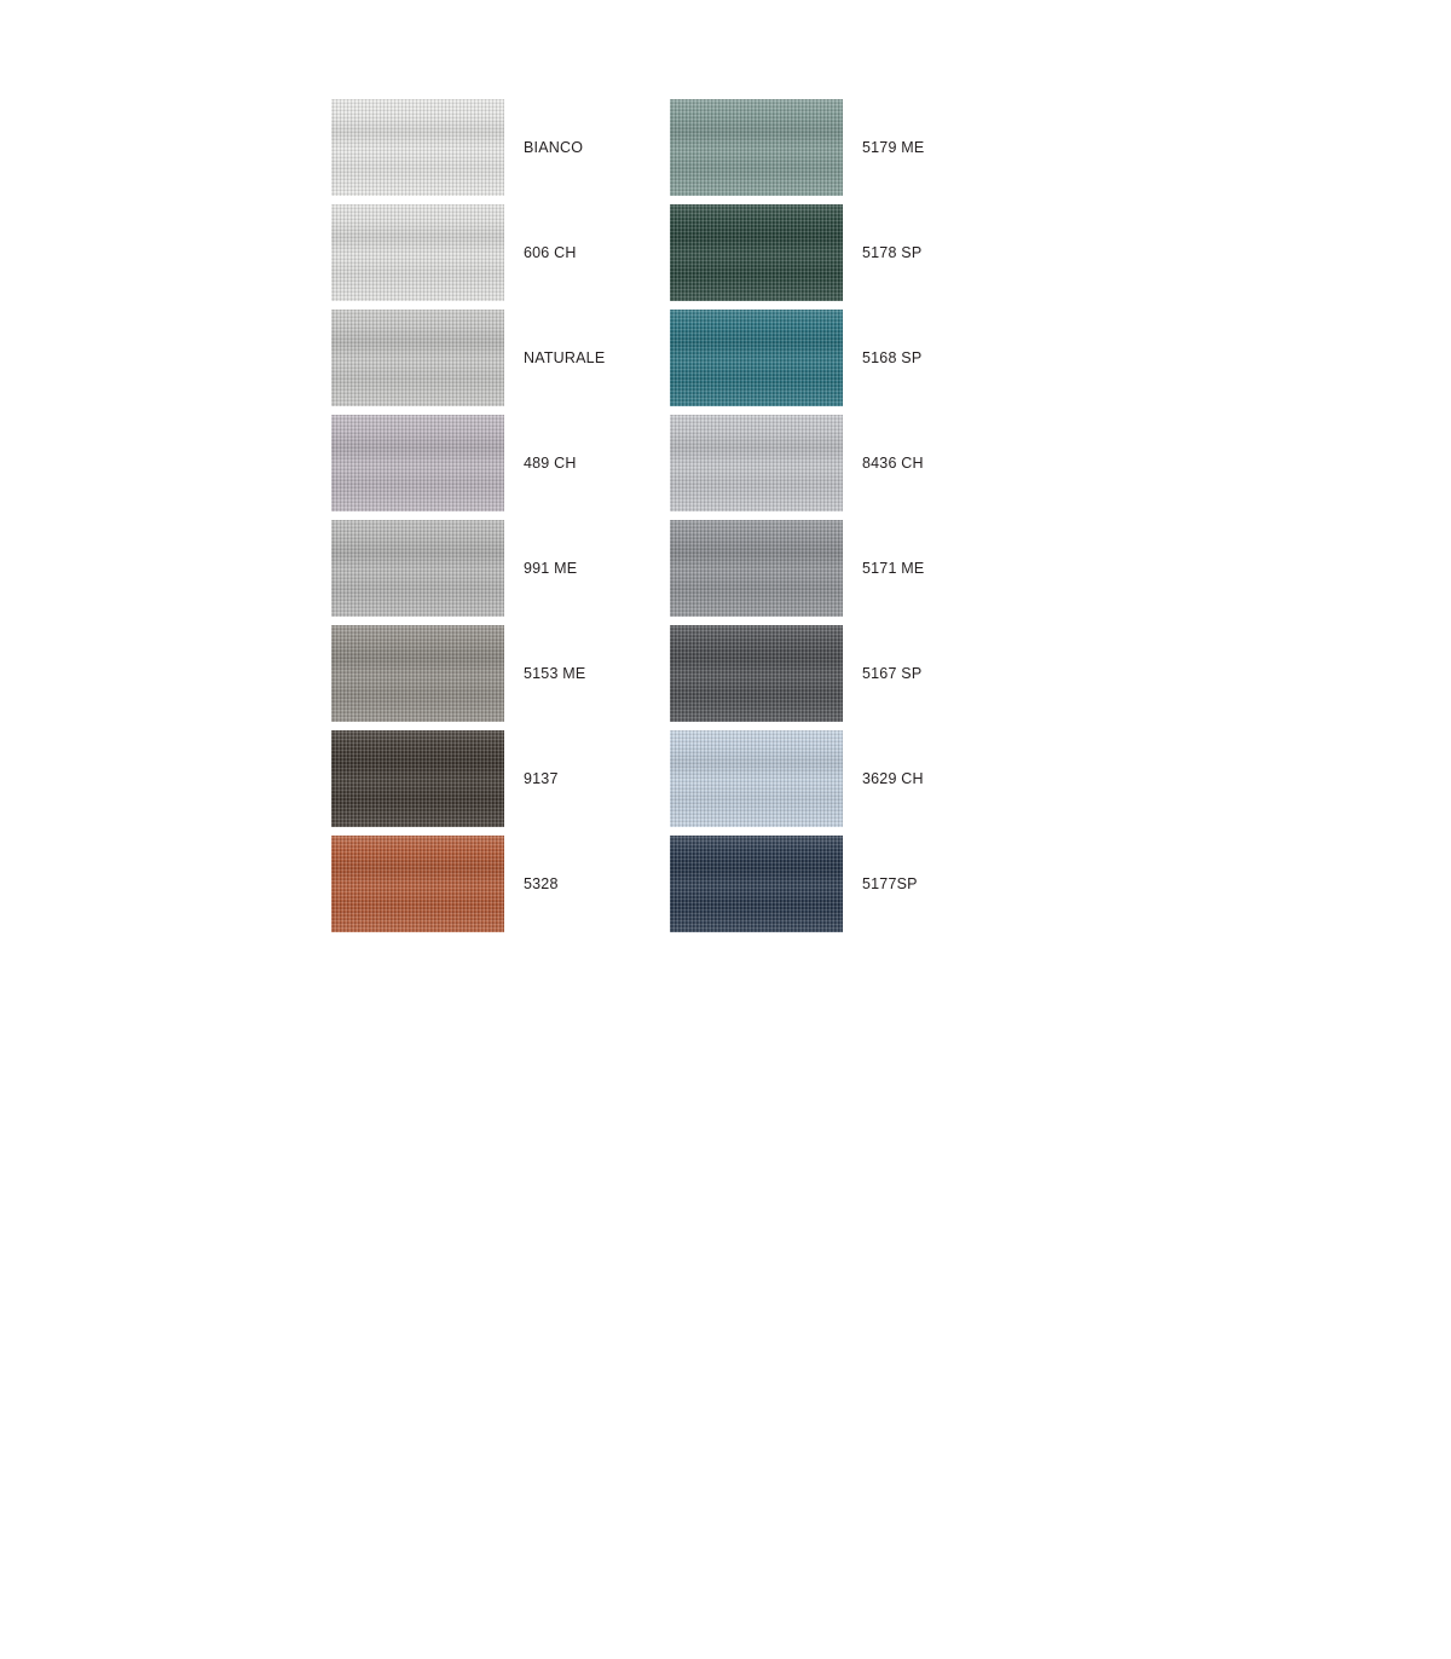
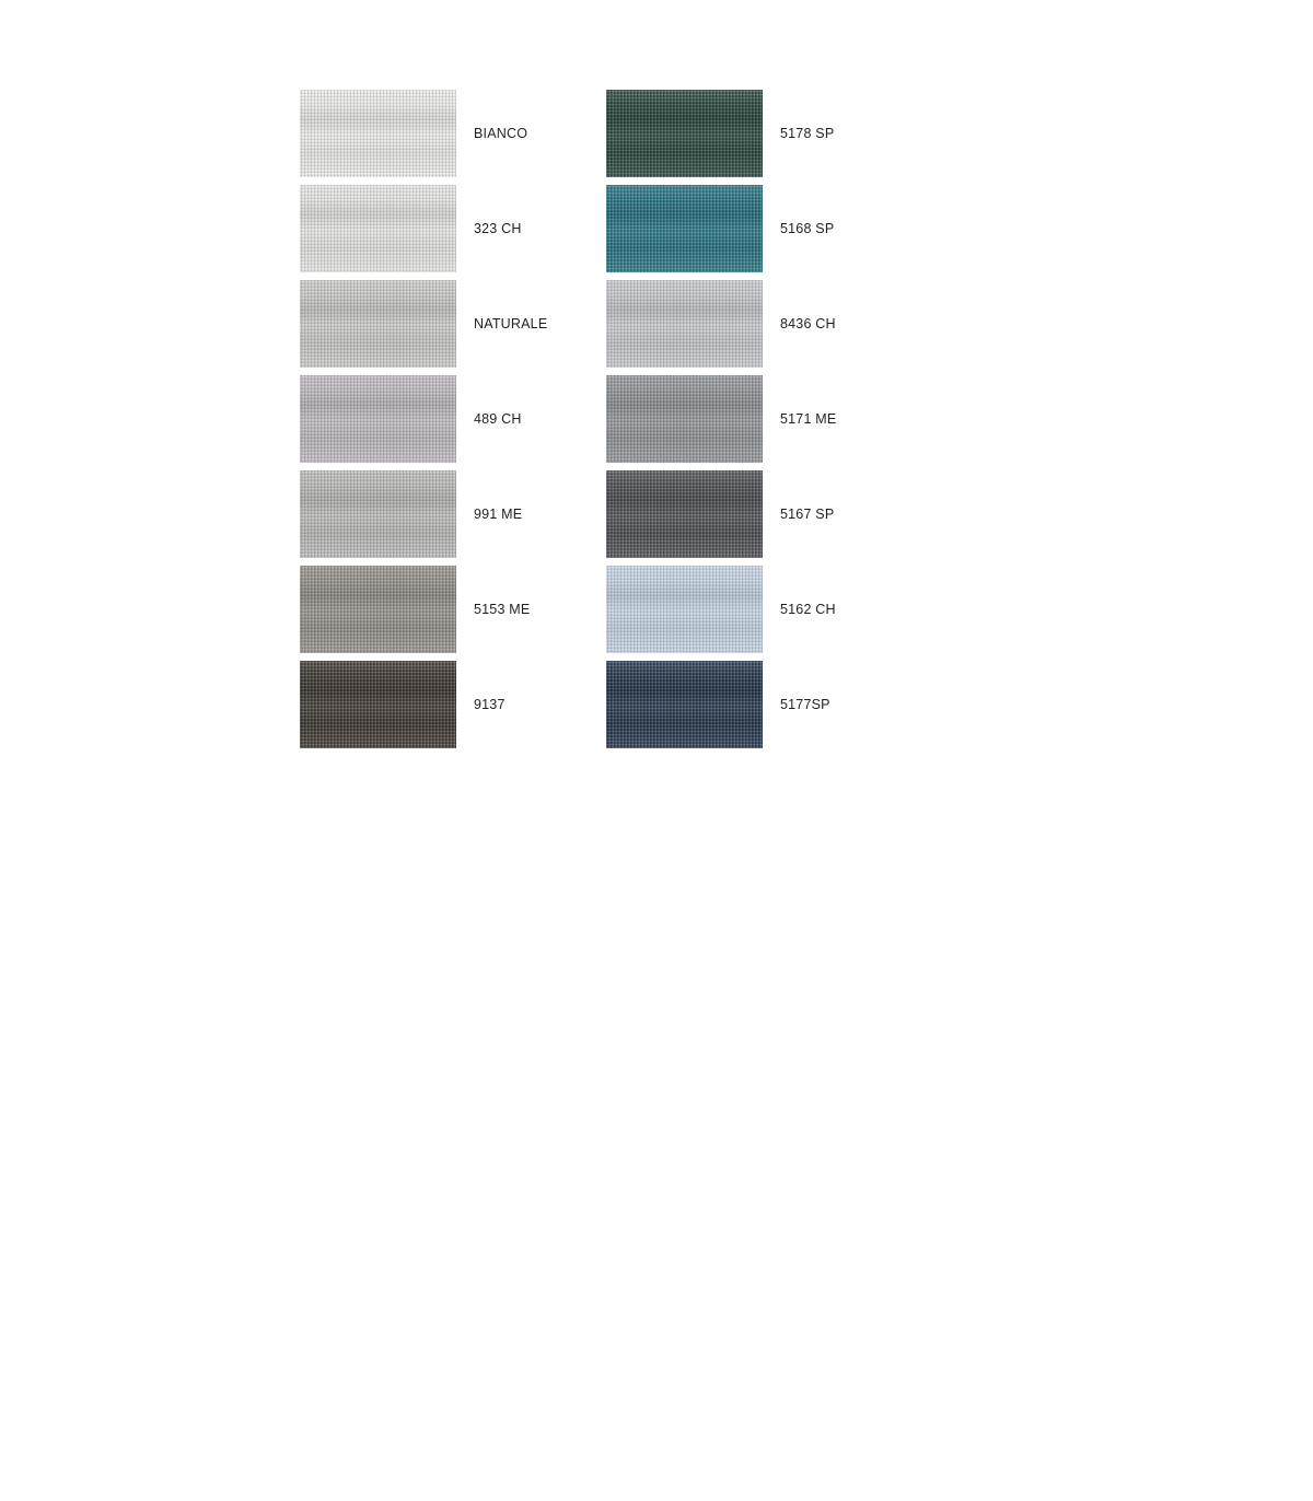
  BIANCO
- 606 CH
+ 323 CH
  NATURALE
  489 CH
  991 ME
  5153 ME
  9137
- 5328
- 5179 ME
  5178 SP
  5168 SP
  8436 CH
  5171 ME
  5167 SP
- 3629 CH
+ 5162 CH
  5177SP
